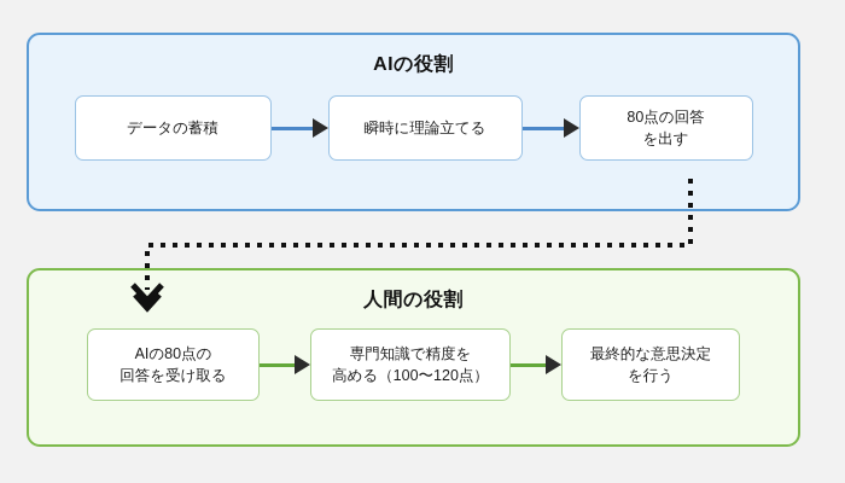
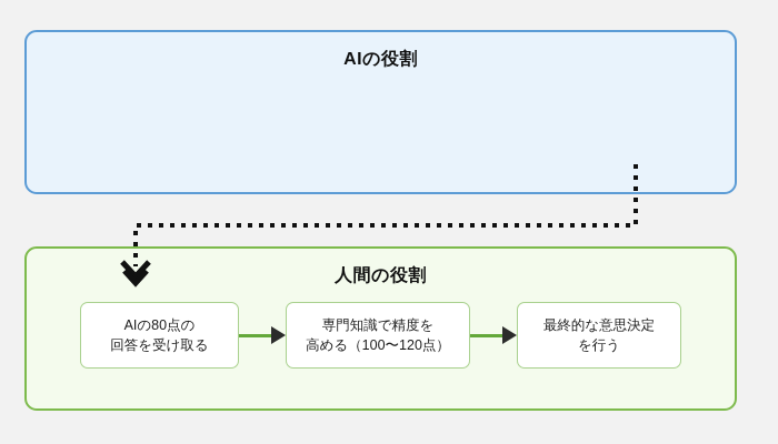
  AIの役割
- データの蓄積
- 瞬時に理論立てる
- 80点の回答
- を出す
  人間の役割
  AIの80点の
  回答を受け取る
  専門知識で精度を
  高める（100〜120点）
  最終的な意思決定
  を行う
